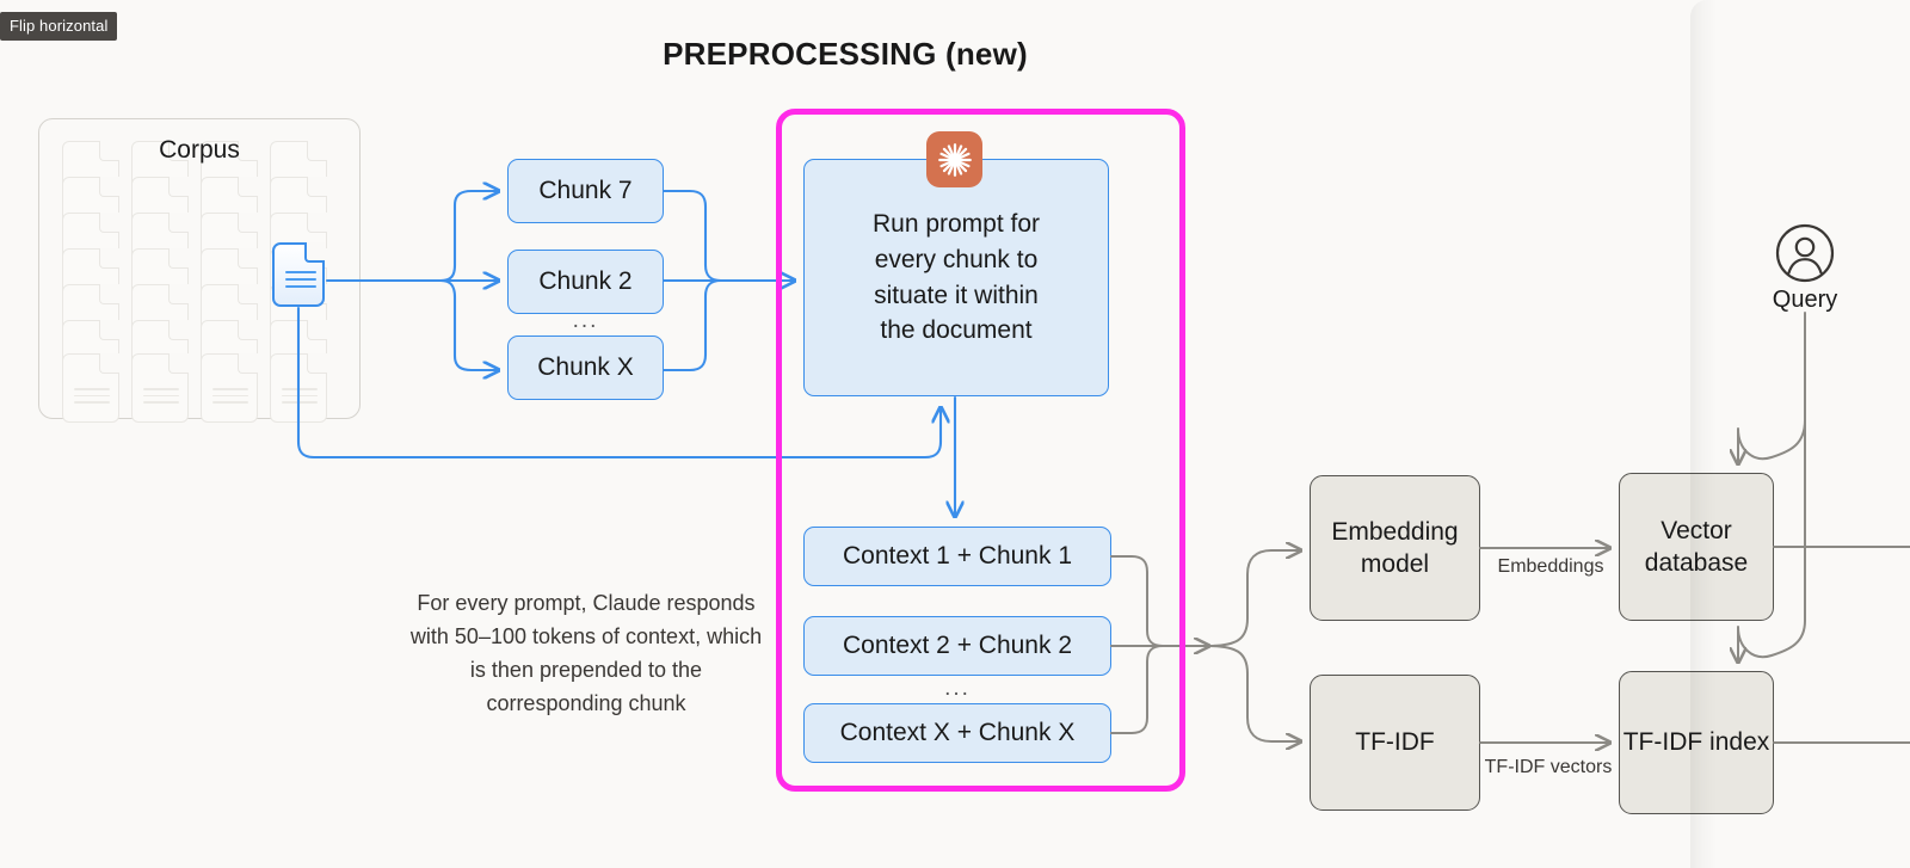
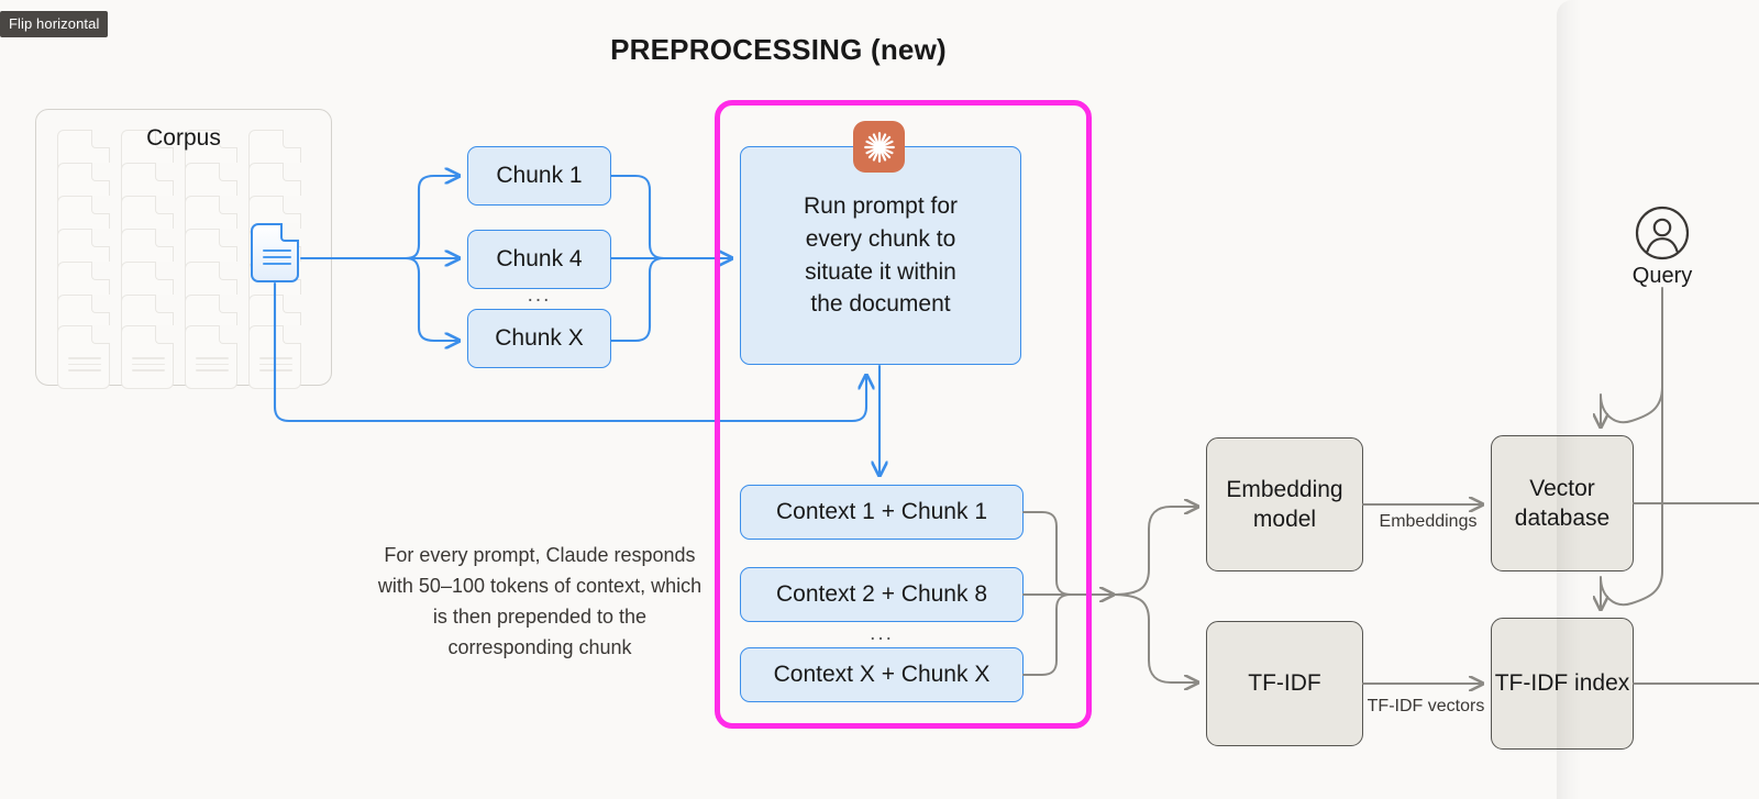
  Flip horizontal
  PREPROCESSING (new)
  Corpus
- Chunk 7
+ Chunk 1
- Chunk 2
+ Chunk 4
  ...
  Chunk X
  Run prompt for
  every chunk to
  situate it within
  the document
  Context 1 + Chunk 1
- Context 2 + Chunk 2
+ Context 2 + Chunk 8
  ...
  Context X + Chunk X
  For every prompt, Claude responds with 50–100 tokens of context, which is then prepended to the corresponding chunk
  Embedding model
  TF-IDF
  TF-IDndex
  Embeddings
  TF-IDF vectors
  Query
